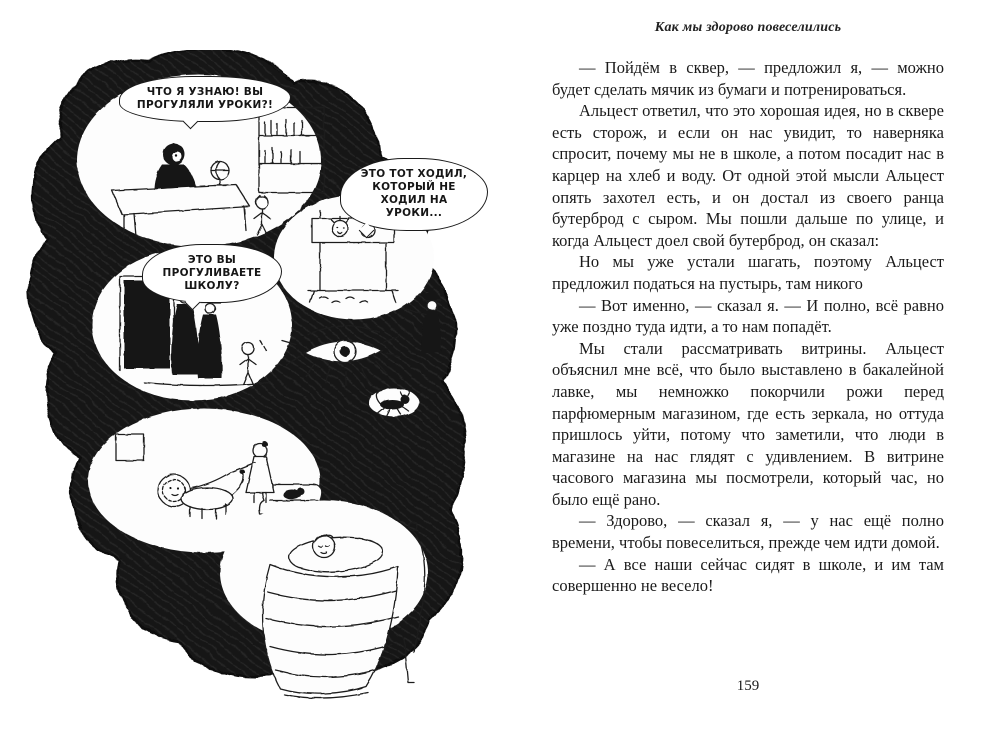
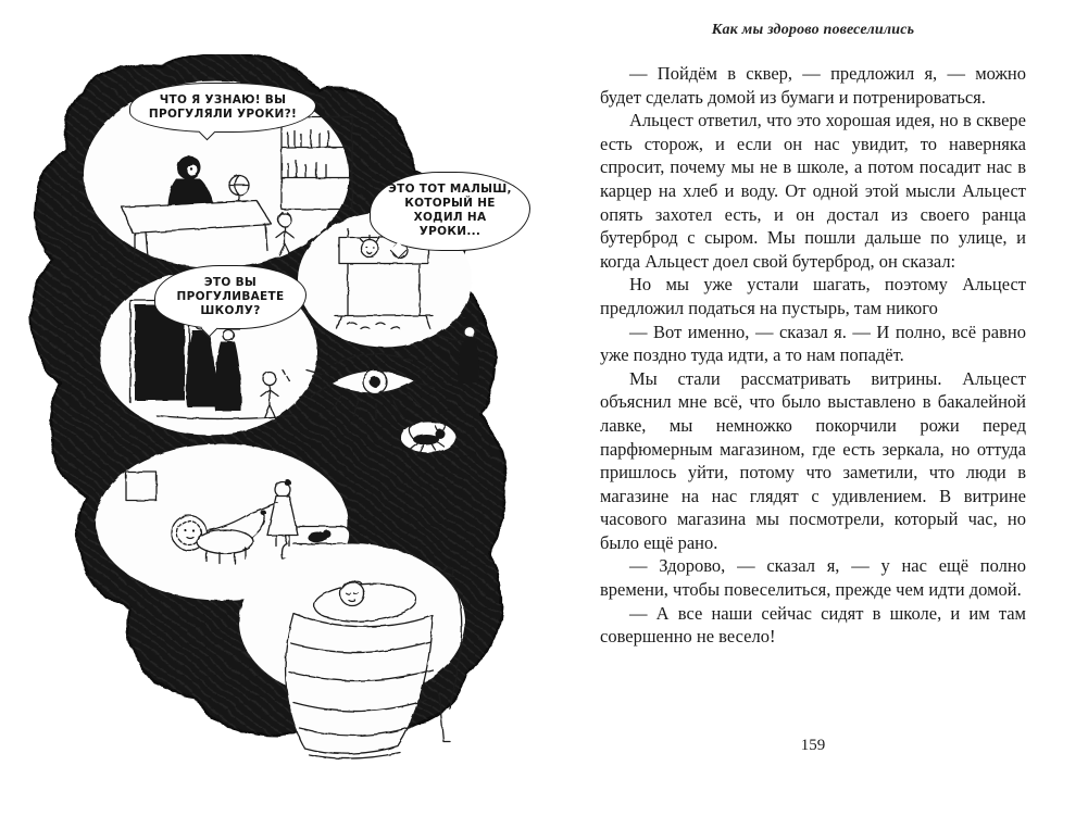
  ЧТО Я УЗНАЮ! ВЫ ПРОГУЛЯЛИ УРОКИ?!
- ЭТО ТОТ ХОДИЛ, КОТОРЫЙ НЕ ХОДИЛ НА УРОКИ...
+ ЭТО ТОТ МАЛЫШ, КОТОРЫЙ НЕ ХОДИЛ НА УРОКИ...
  ЭТО ВЫ ПРОГУЛИВАЕТЕ ШКОЛУ?
  Как мы здорово повеселились
- — Пойдём в сквер, — предложил я, — можно будет сделать мячик из бумаги и потренироваться.
+ — Пойдём в сквер, — предложил я, — можно будет сделать домой из бумаги и потренироваться.
  Альцест ответил, что это хорошая идея, но в сквере есть сторож, и если он нас увидит, то наверняка спросит, почему мы не в школе, а потом посадит нас в карцер на хлеб и воду. От одной этой мысли Альцест опять захотел есть, и он достал из своего ранца бутерброд с сыром. Мы пошли дальше по улице, и когда Альцест доел свой бутерброд, он сказал:
  Но мы уже устали шагать, поэтому Альцест предложил податься на пустырь, там никого
  — Вот именно, — сказал я. — И полно, всё равно уже поздно туда идти, а то нам попадёт.
  Мы стали рассматривать витрины. Альцест объяснил мне всё, что было выставлено в бакалейной лавке, мы немножко покорчили рожи перед парфюмерным магазином, где есть зеркала, но оттуда пришлось уйти, потому что заметили, что люди в магазине на нас глядят с удивлением. В витрине часового магазина мы посмотрели, который час, но было ещё рано.
  — Здорово, — сказал я, — у нас ещё полно времени, чтобы повеселиться, прежде чем идти домой.
  — А все наши сейчас сидят в школе, и им там совершенно не весело!
  159
